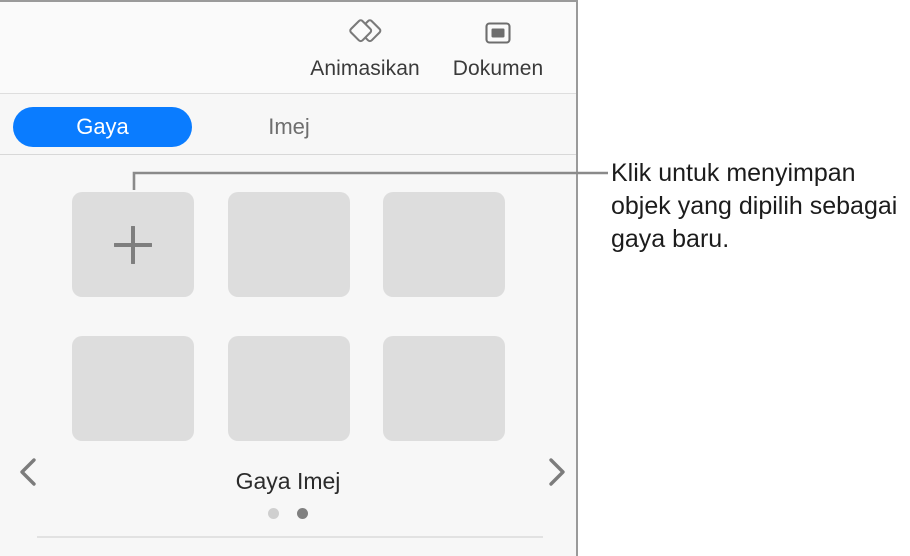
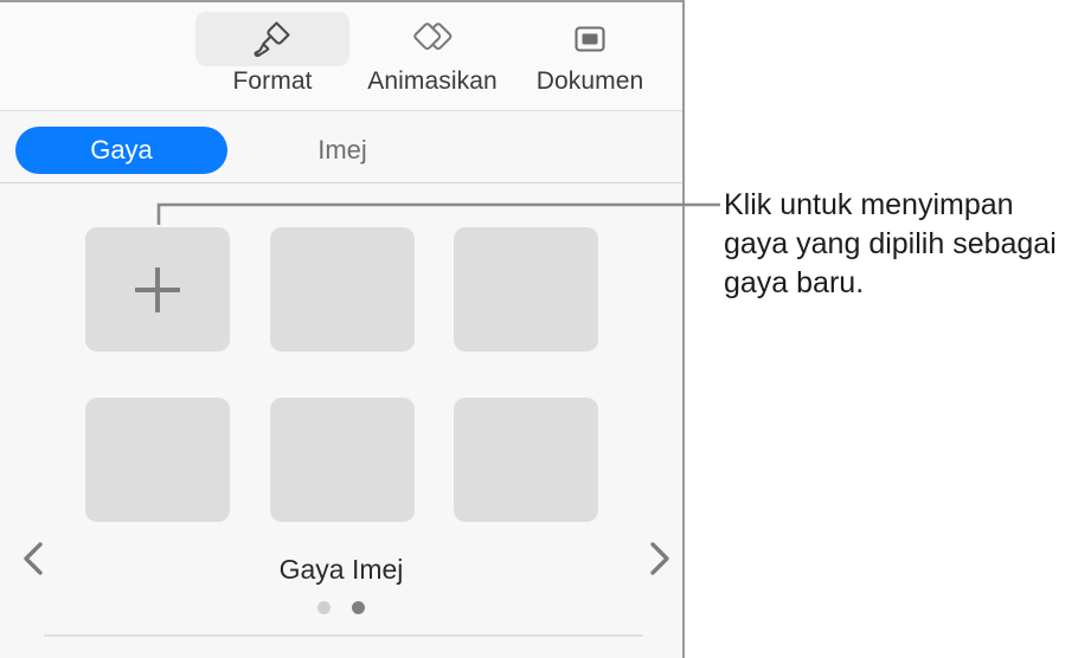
+ Format
  Animasikan
  Dokumen
  Gaya
  Imej
  Gaya Imej
- Klik untuk menyimpan objek yang dipilih sebagai gaya baru.
+ Klik untuk menyimpan gaya yang dipilih sebagai gaya baru.
